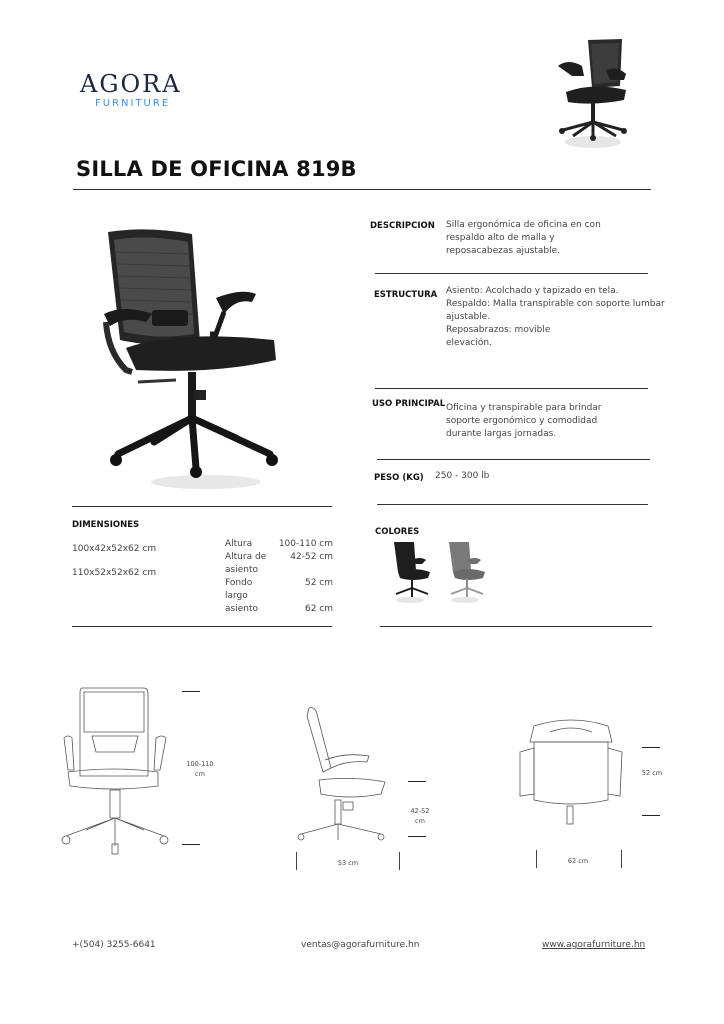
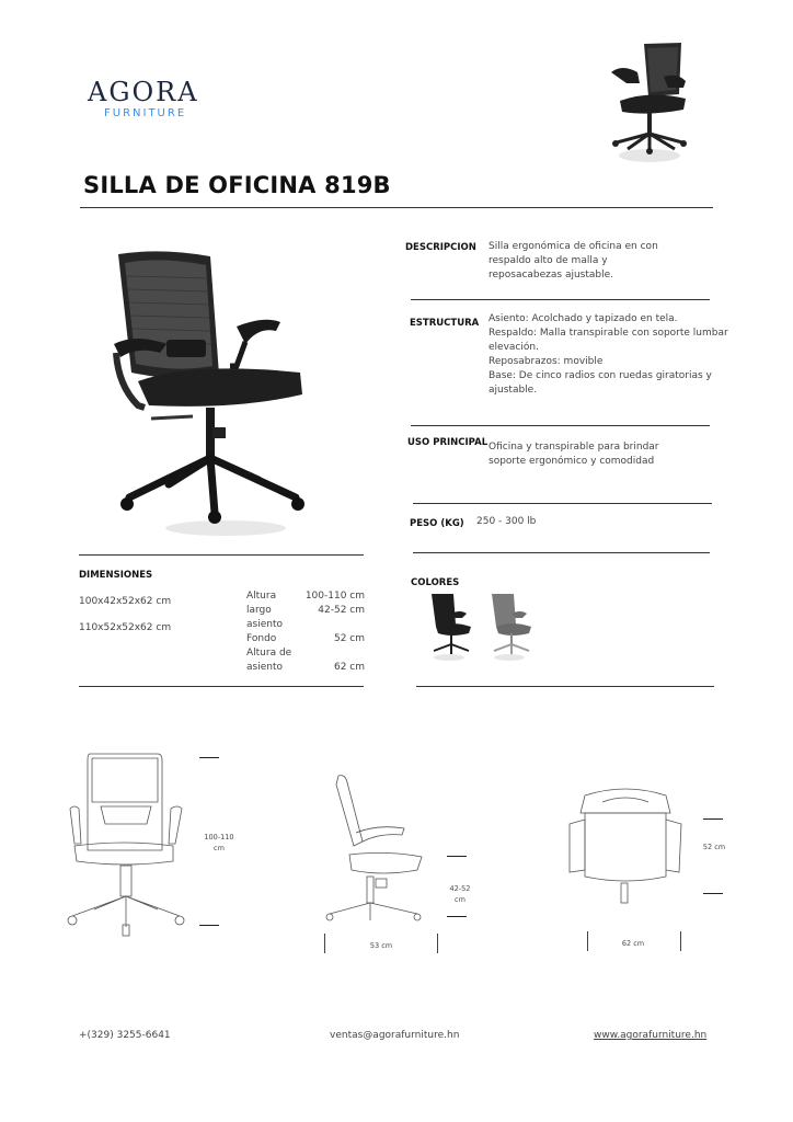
  AGORA
  FURNITURE
  SILLA DE OFICINA 819B
  DESCRIPCION
  Silla ergonómica de oficina en con
  respaldo alto de malla y
  reposacabezas ajustable.
  ESTRUCTURA
  Asiento: Acolchado y tapizado en tela.
  Respaldo: Malla transpirable con soporte lumbar
- ajustable.
+ elevación.
  Reposabrazos: movible
+ Base: De cinco radios con ruedas giratorias y
- elevación.
+ ajustable.
  USO PRINCIPAL
  Oficina y transpirable para brindar
  soporte ergonómico y comodidad
- durante largas jornadas.
  PESO (KG)
  250 - 300 lb
  DIMENSIONES
  100x42x52x62 cm
  110x52x52x62 cm
  Altura
  100-110 cm
- Altura de
+ largo
  42-52 cm
  asiento
  Fondo
  52 cm
- largo
+ Altura de
  asiento
  62 cm
  COLORES
  100-110
  cm
  42-52
  cm
  53 cm
  52 cm
  62 cm
- +(504) 3255-6641
+ +(329) 3255-6641
  ventas@agorafurniture.hn
  www.agorafurniture.hn
